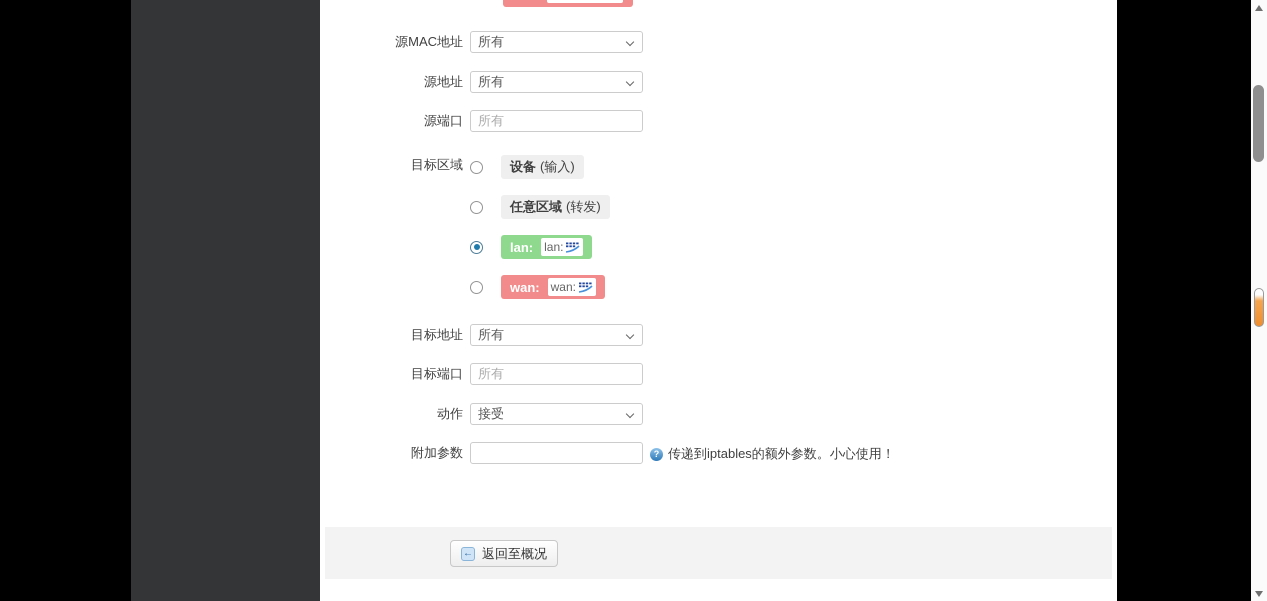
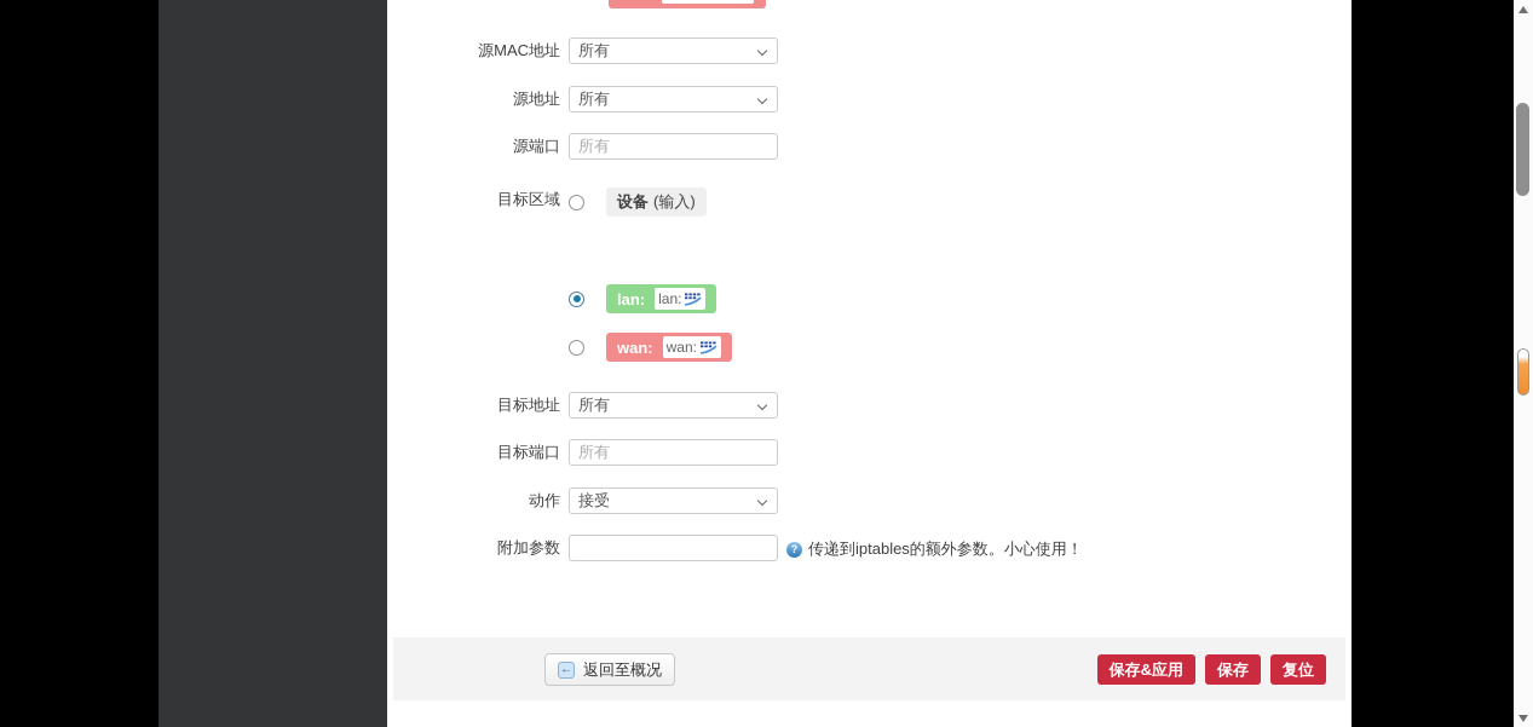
  源MAC地址
  所有
  源地址
  所有
  源端口
  所有
  目标区域
  设备
  (输入)
- 任意区域
- (转发)
  lan:
  lan:
  wan:
  wan:
  目标地址
  所有
  目标端口
  所有
  动作
  接受
  附加参数
  ?
  传递到iptables的额外参数。小心使用！
  ←
  返回至概况
+ 保存&应用
+ 保存
+ 复位
